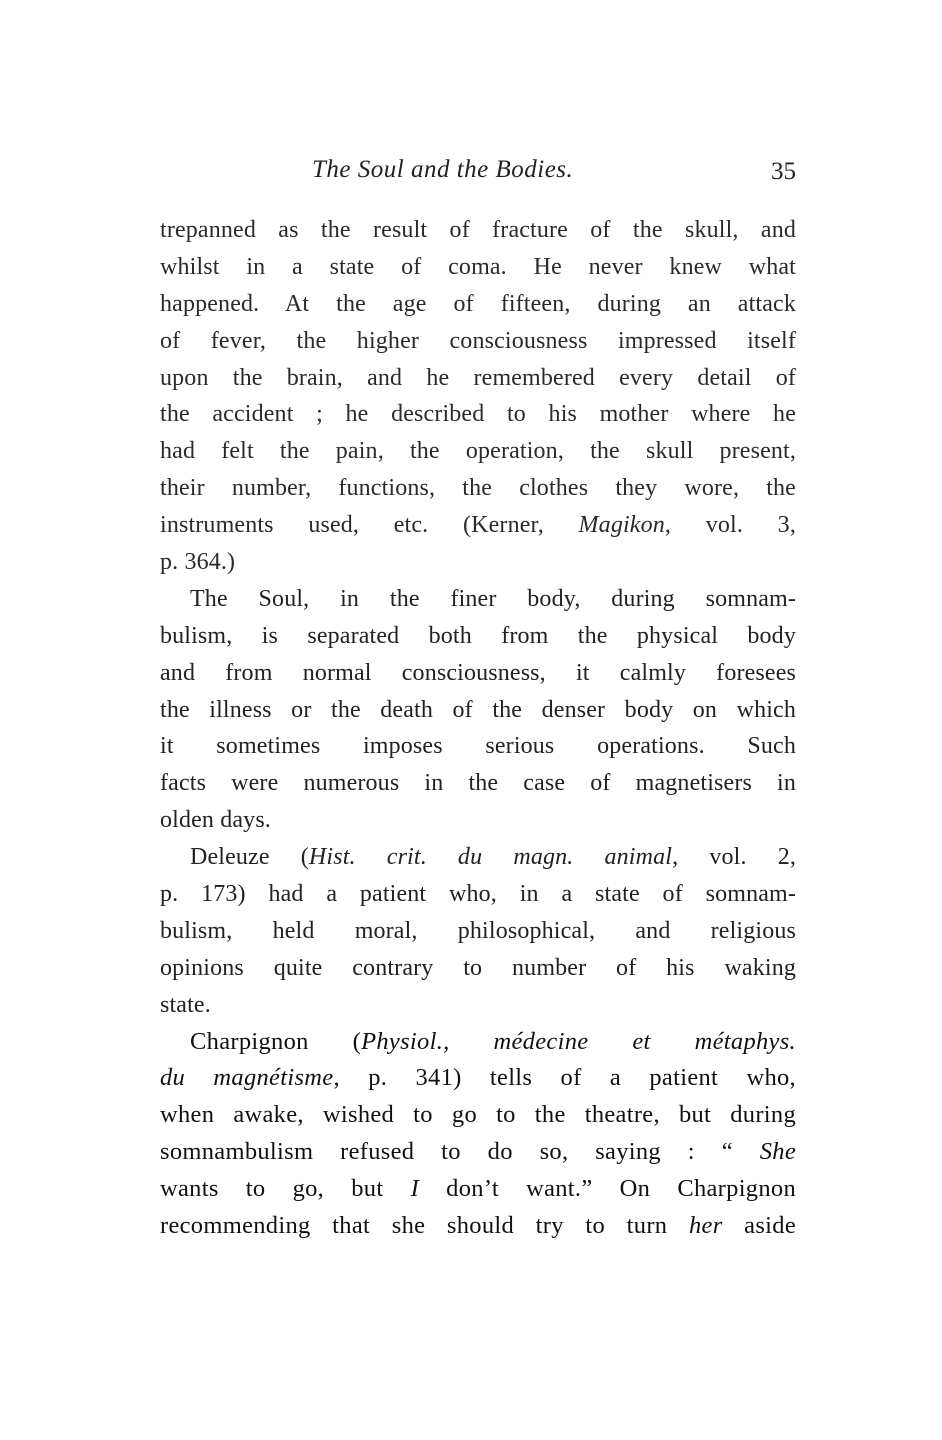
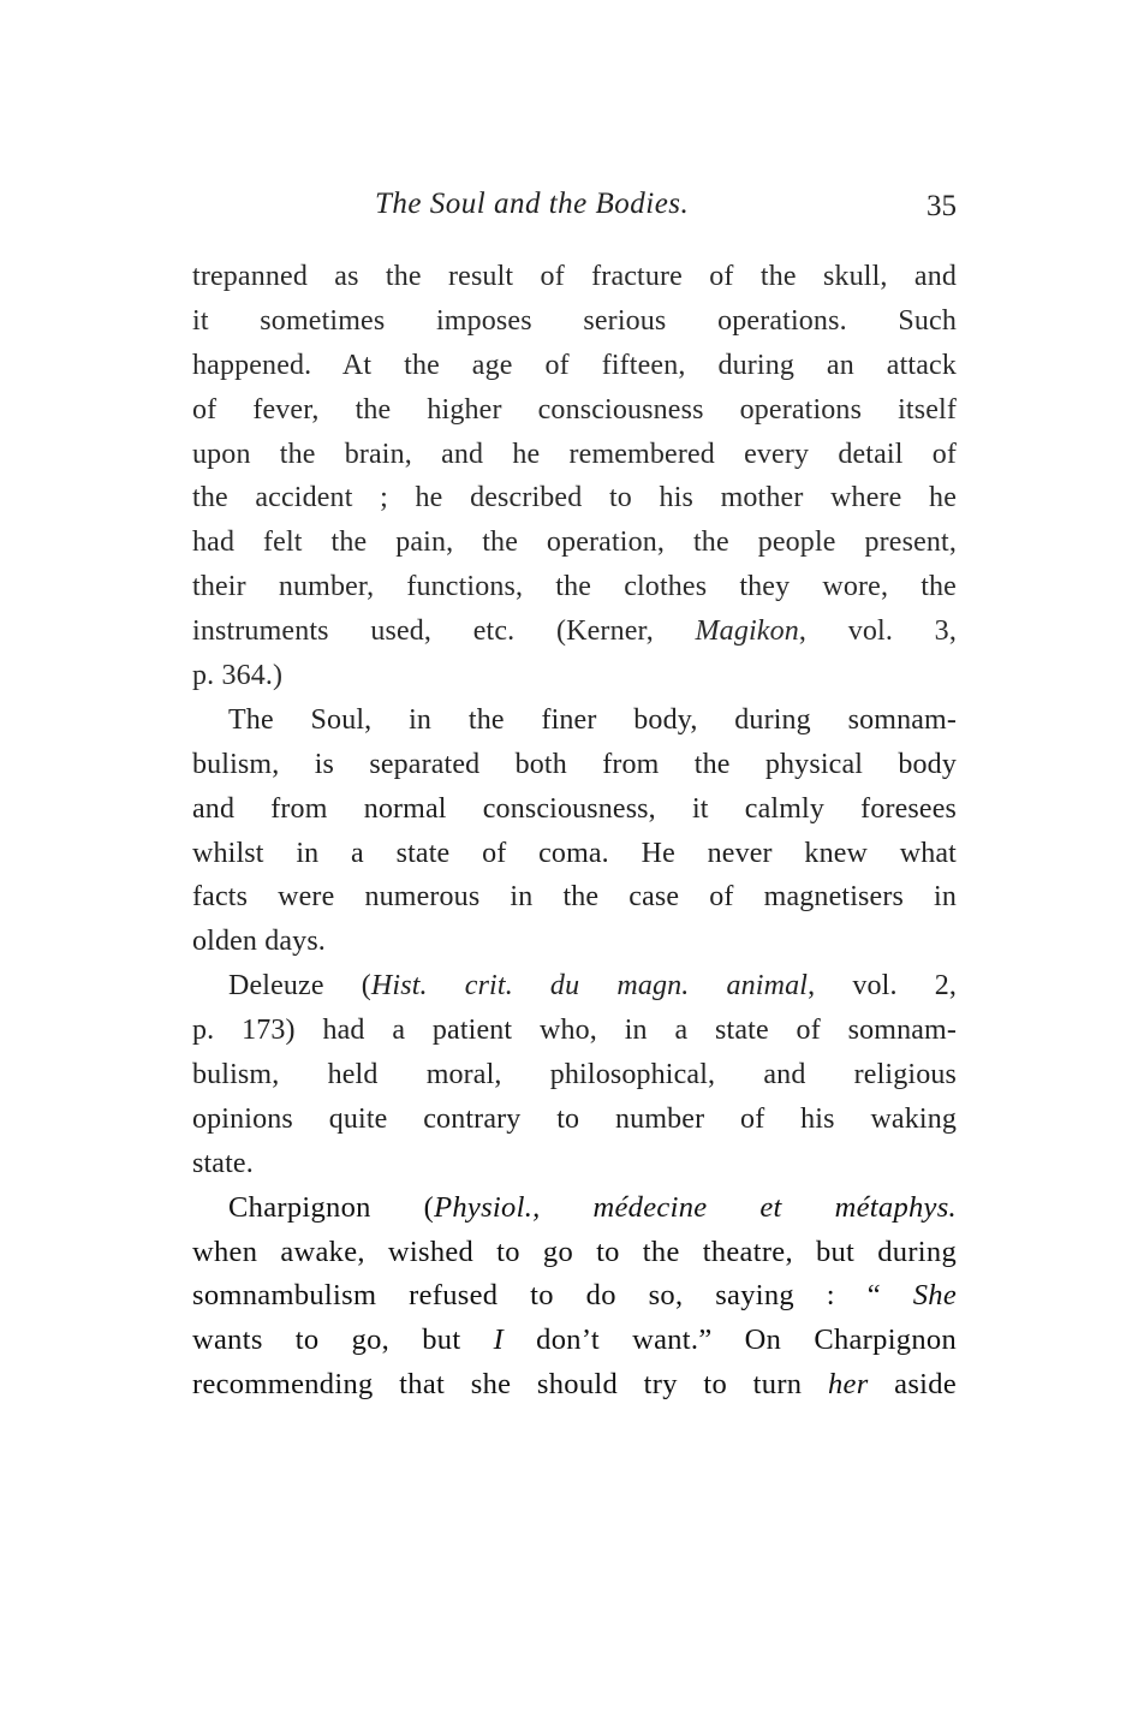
  The Soul and the Bodies.
  35
  trepanned as the result of fracture of the skull, and
- whilst in a state of coma. He never knew what
+ it sometimes imposes serious operations. Such
  happened. At the age of fifteen, during an attack
- of fever, the higher consciousness impressed itself
+ of fever, the higher consciousness operations itself
  upon the brain, and he remembered every detail of
  the accident ; he described to his mother where he
- had felt the pain, the operation, the skull present,
+ had felt the pain, the operation, the people present,
  their number, functions, the clothes they wore, the
  instruments used, etc. (Kerner, Magikon, vol. 3,
  p. 364.)
  The Soul, in the finer body, during somnam-
  bulism, is separated both from the physical body
  and from normal consciousness, it calmly foresees
- the illness or the death of the denser body on which
- it sometimes imposes serious operations. Such
+ whilst in a state of coma. He never knew what
  facts were numerous in the case of magnetisers in
  olden days.
  Deleuze (Hist. crit. du magn. animal, vol. 2,
  p. 173) had a patient who, in a state of somnam-
  bulism, held moral, philosophical, and religious
  opinions quite contrary to number of his waking
  state.
  Charpignon (Physiol., médecine et métaphys.
- du magnétisme, p. 341) tells of a patient who,
  when awake, wished to go to the theatre, but during
  somnambulism refused to do so, saying : “ She
  wants to go, but I don’t want.” On Charpignon
  recommending that she should try to turn her aside
